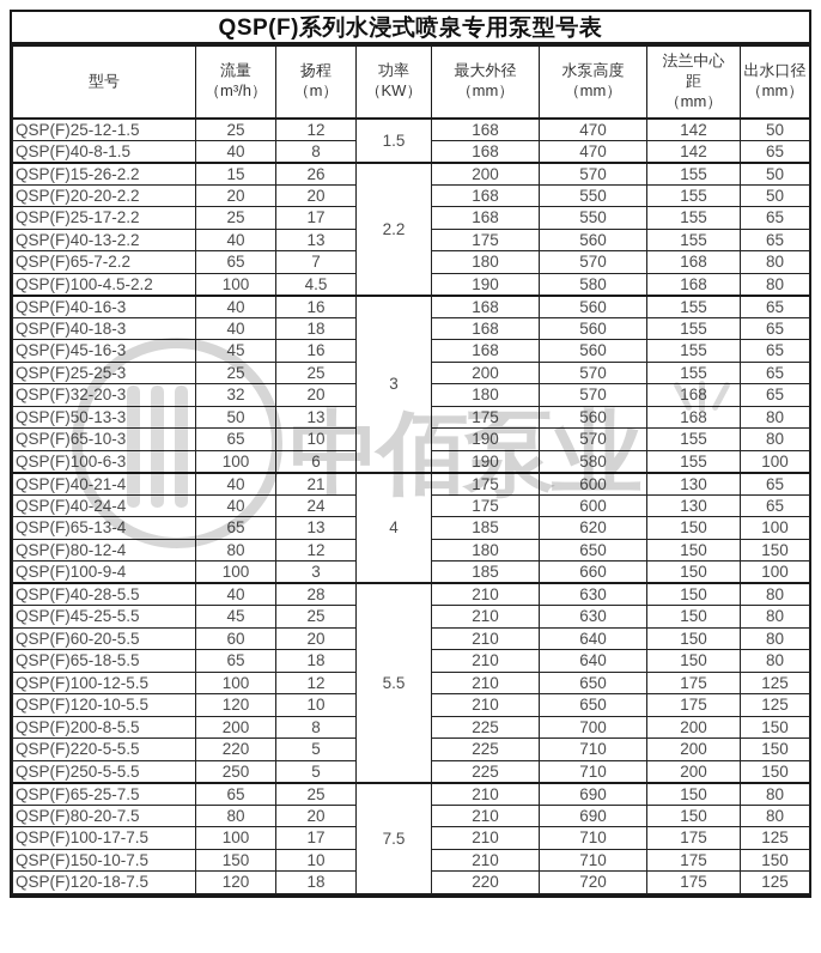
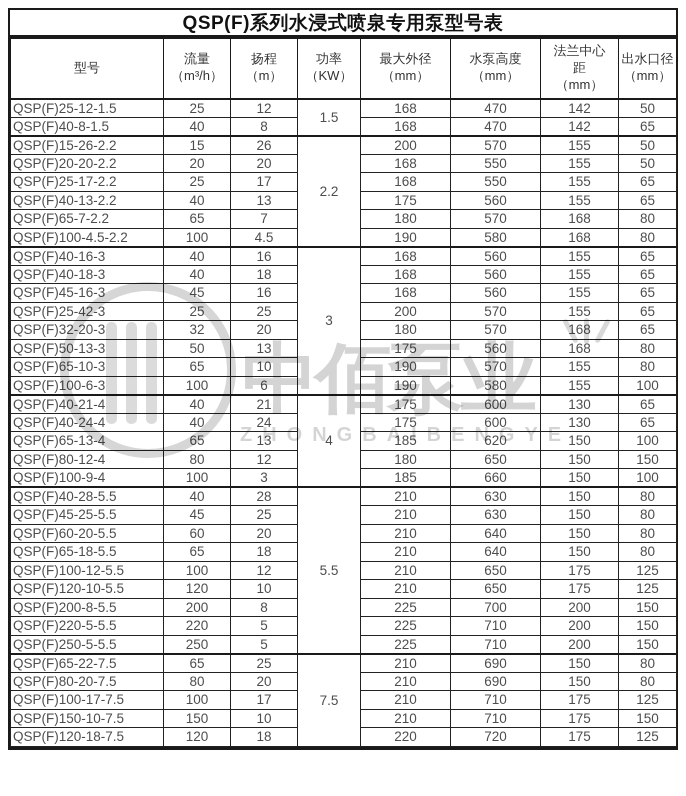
  中佰泵业
+ ZHONGBAIBENGYE
  QSP(F)系列水浸式喷泉专用泵型号表
  型号	流量（m³/h）	扬程（m）	功率（KW）	最大外径（mm）	水泵高度（mm）	法兰中心距（mm）	出水口径（mm）
  QSP(F)25-12-1.5	25	12	1.5	168	470	142	50
  QSP(F)40-8-1.5	40	8	168	470	142	65
  QSP(F)15-26-2.2	15	26	2.2	200	570	155	50
  QSP(F)20-20-2.2	20	20	168	550	155	50
  QSP(F)25-17-2.2	25	17	168	550	155	65
  QSP(F)40-13-2.2	40	13	175	560	155	65
  QSP(F)65-7-2.2	65	7	180	570	168	80
  QSP(F)100-4.5-2.2	100	4.5	190	580	168	80
  QSP(F)40-16-3	40	16	3	168	560	155	65
  QSP(F)40-18-3	40	18	168	560	155	65
  QSP(F)45-16-3	45	16	168	560	155	65
- QSP(F)25-25-3	25	25	200	570	155	65
+ QSP(F)25-42-3	25	25	200	570	155	65
  QSP(F)32-20-3	32	20	180	570	168	65
  QSP(F)50-13-3	50	13	175	560	168	80
  QSP(F)65-10-3	65	10	190	570	155	80
  QSP(F)100-6-3	100	6	190	580	155	100
  QSP(F)40-21-4	40	21	4	175	600	130	65
  QSP(F)40-24-4	40	24	175	600	130	65
  QSP(F)65-13-4	65	13	185	620	150	100
  QSP(F)80-12-4	80	12	180	650	150	150
  QSP(F)100-9-4	100	3	185	660	150	100
  QSP(F)40-28-5.5	40	28	5.5	210	630	150	80
  QSP(F)45-25-5.5	45	25	210	630	150	80
  QSP(F)60-20-5.5	60	20	210	640	150	80
  QSP(F)65-18-5.5	65	18	210	640	150	80
  QSP(F)100-12-5.5	100	12	210	650	175	125
  QSP(F)120-10-5.5	120	10	210	650	175	125
  QSP(F)200-8-5.5	200	8	225	700	200	150
  QSP(F)220-5-5.5	220	5	225	710	200	150
  QSP(F)250-5-5.5	250	5	225	710	200	150
- QSP(F)65-25-7.5	65	25	7.5	210	690	150	80
+ QSP(F)65-22-7.5	65	25	7.5	210	690	150	80
  QSP(F)80-20-7.5	80	20	210	690	150	80
  QSP(F)100-17-7.5	100	17	210	710	175	125
  QSP(F)150-10-7.5	150	10	210	710	175	150
  QSP(F)120-18-7.5	120	18	220	720	175	125
